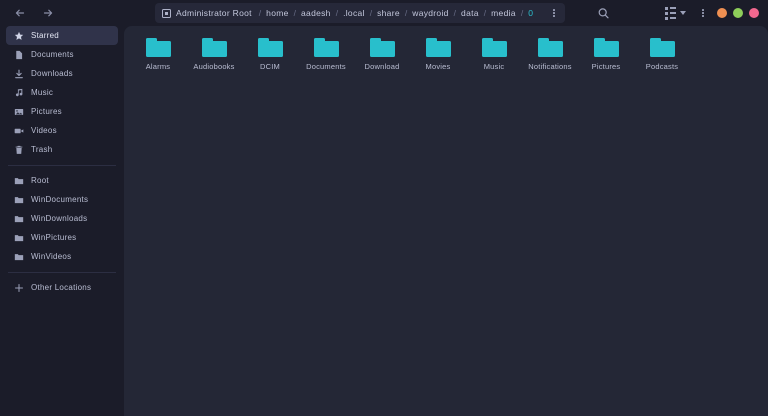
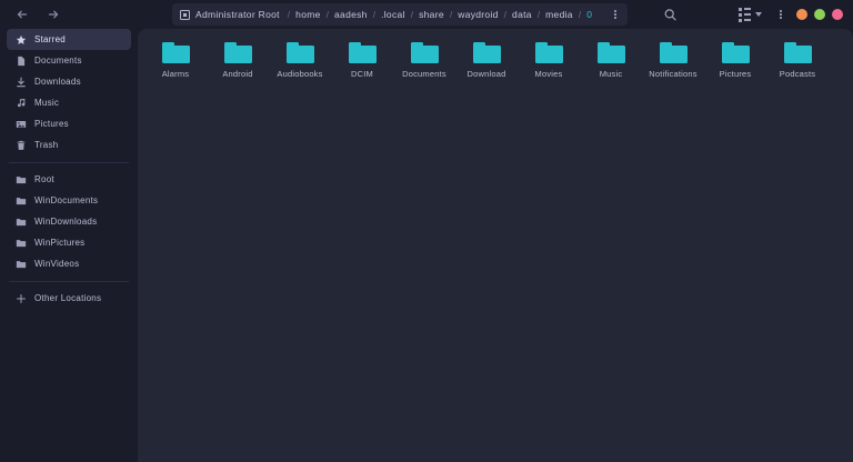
  Administrator Root
  /
  home
  /
  aadesh
  /
  .local
  /
  share
  /
  waydroid
  /
  data
  /
  media
  /
  0
  Starred
  Documents
  Downloads
  Music
  Pictures
- Videos
  Trash
  Root
  WinDocuments
  WinDownloads
  WinPictures
  WinVideos
  Other Locations
  Alarms
+ Android
  Audiobooks
  DCIM
  Documents
  Download
  Movies
  Music
  Notifications
  Pictures
  Podcasts
